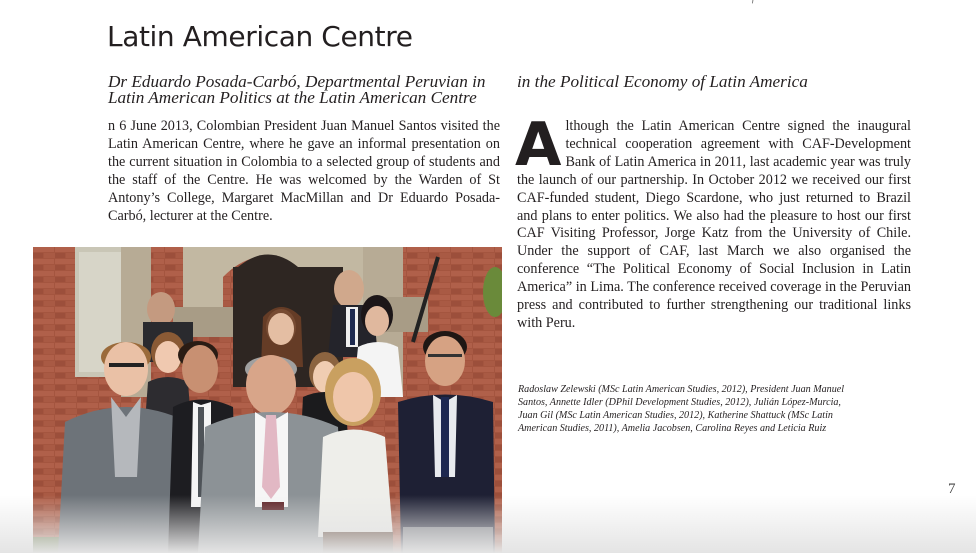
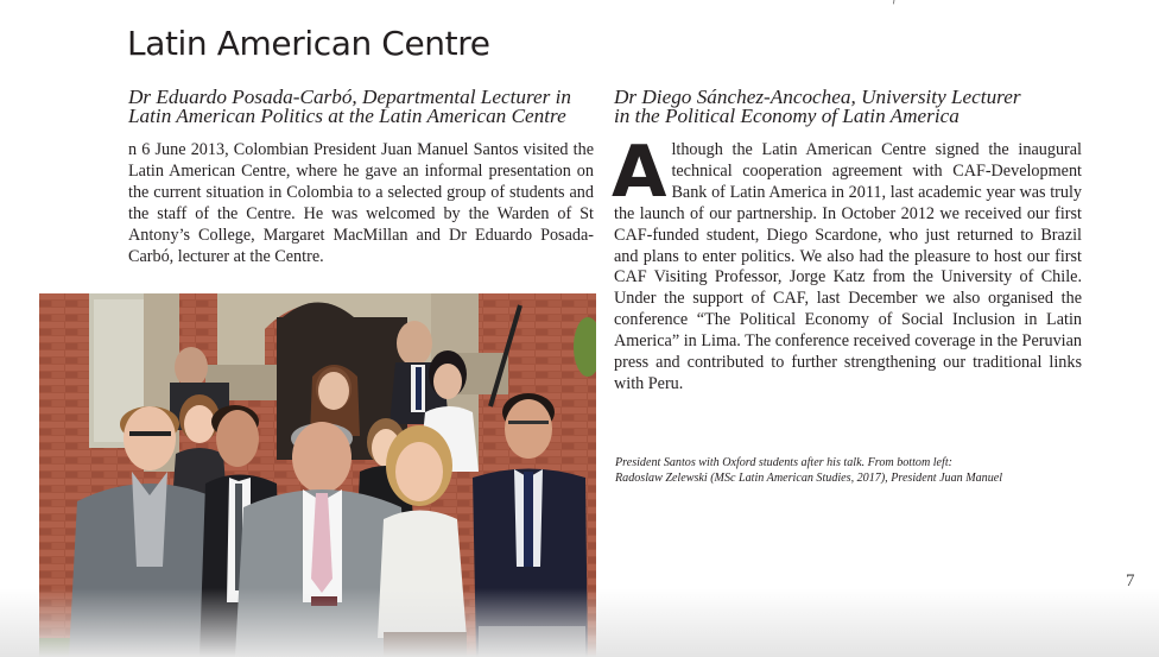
  Latin American Centre
- Dr Eduardo Posada-Carbó, Departmental Peruvian in
+ Dr Eduardo Posada-Carbó, Departmental Lecturer in
  Latin American Politics at the Latin American Centre
+ Dr Diego Sánchez-Ancochea, University Lecturer
  in the Political Economy of Latin America
  n 6 June 2013, Colombian President Juan Manuel Santos visited the Latin American Centre, where he gave an informal presentation on the current situation in Colombia to a selected group of students and the staff of the Centre. He was welcomed by the Warden of St Antony’s College, Margaret MacMillan and Dr Eduardo Posada-Carbó, lecturer at the Centre.
  A
- lthough the Latin American Centre signed the inaugural technical cooperation agreement with CAF-Development Bank of Latin America in 2011, last academic year was truly the launch of our partnership. In October 2012 we received our first CAF-funded student, Diego Scardone, who just returned to Brazil and plans to enter politics. We also had the pleasure to host our first CAF Visiting Professor, Jorge Katz from the University of Chile. Under the support of CAF, last March we also organised the conference “The Political Economy of Social Inclusion in Latin America” in Lima. The conference received coverage in the Peruvian press and contributed to further strengthening our traditional links with Peru.
+ lthough the Latin American Centre signed the inaugural technical cooperation agreement with CAF-Development Bank of Latin America in 2011, last academic year was truly the launch of our partnership. In October 2012 we received our first CAF-funded student, Diego Scardone, who just returned to Brazil and plans to enter politics. We also had the pleasure to host our first CAF Visiting Professor, Jorge Katz from the University of Chile. Under the support of CAF, last December we also organised the conference “The Political Economy of Social Inclusion in Latin America” in Lima. The conference received coverage in the Peruvian press and contributed to further strengthening our traditional links with Peru.
+ President Santos with Oxford students after his talk. From bottom left:
- Radoslaw Zelewski (MSc Latin American Studies, 2012), President Juan Manuel
+ Radoslaw Zelewski (MSc Latin American Studies, 2017), President Juan Manuel
- Santos, Annette Idler (DPhil Development Studies, 2012), Julián López-Murcia,
- Juan Gil (MSc Latin American Studies, 2012), Katherine Shattuck (MSc Latin
- American Studies, 2011), Amelia Jacobsen, Carolina Reyes and Leticia Ruiz
  7
